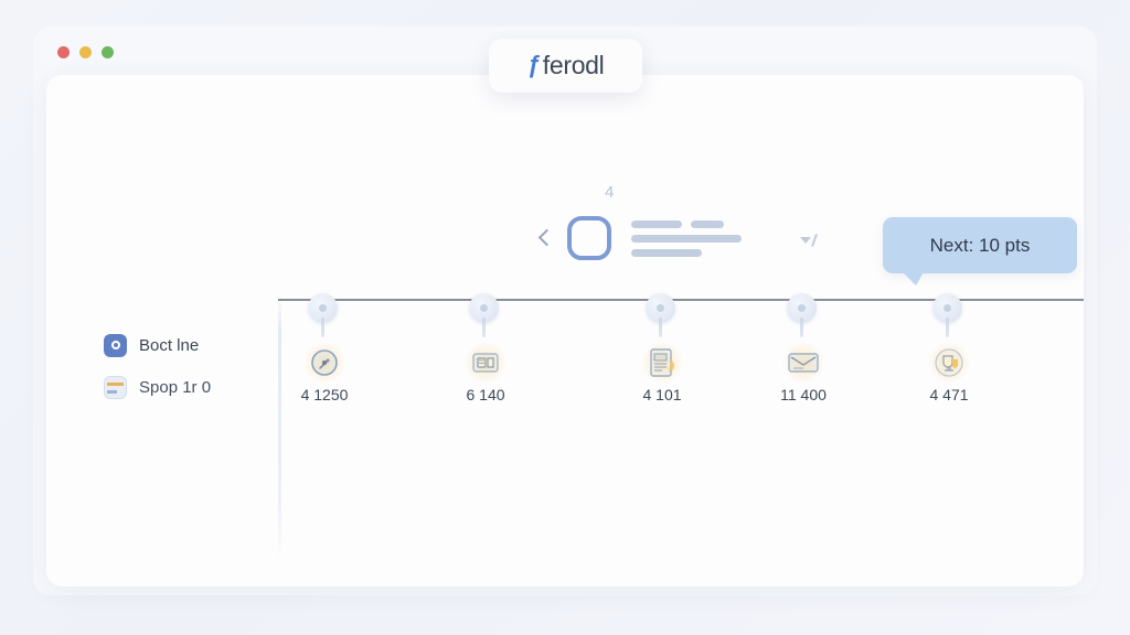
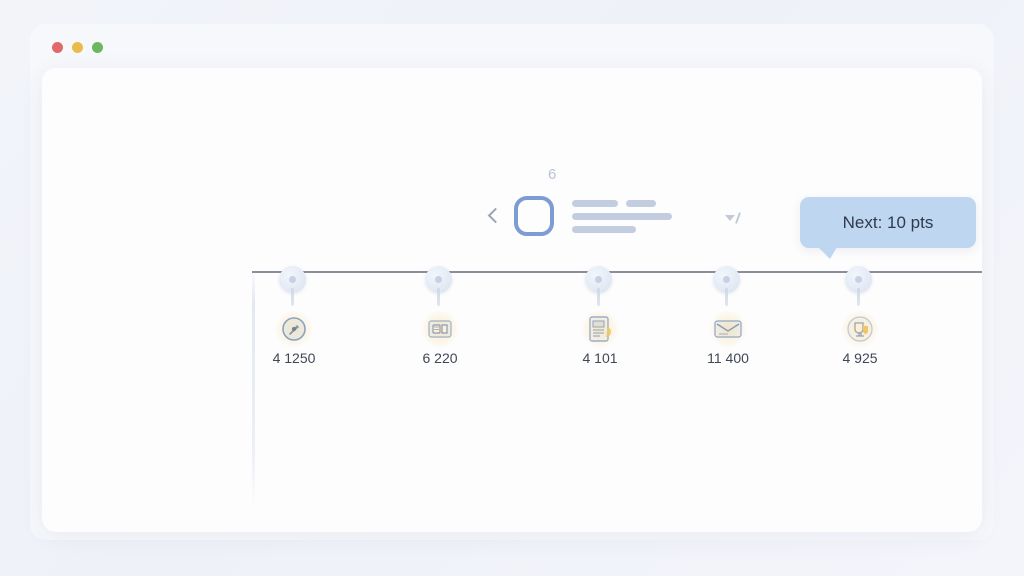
- 4
+ 6
  Next: 10 pts
- Boct lne
- Spop 1r 0
  4 1250
- 6 140
+ 6 220
  4 101
  11 400
- 4 471
+ 4 925
- ƒ
- ferodl
